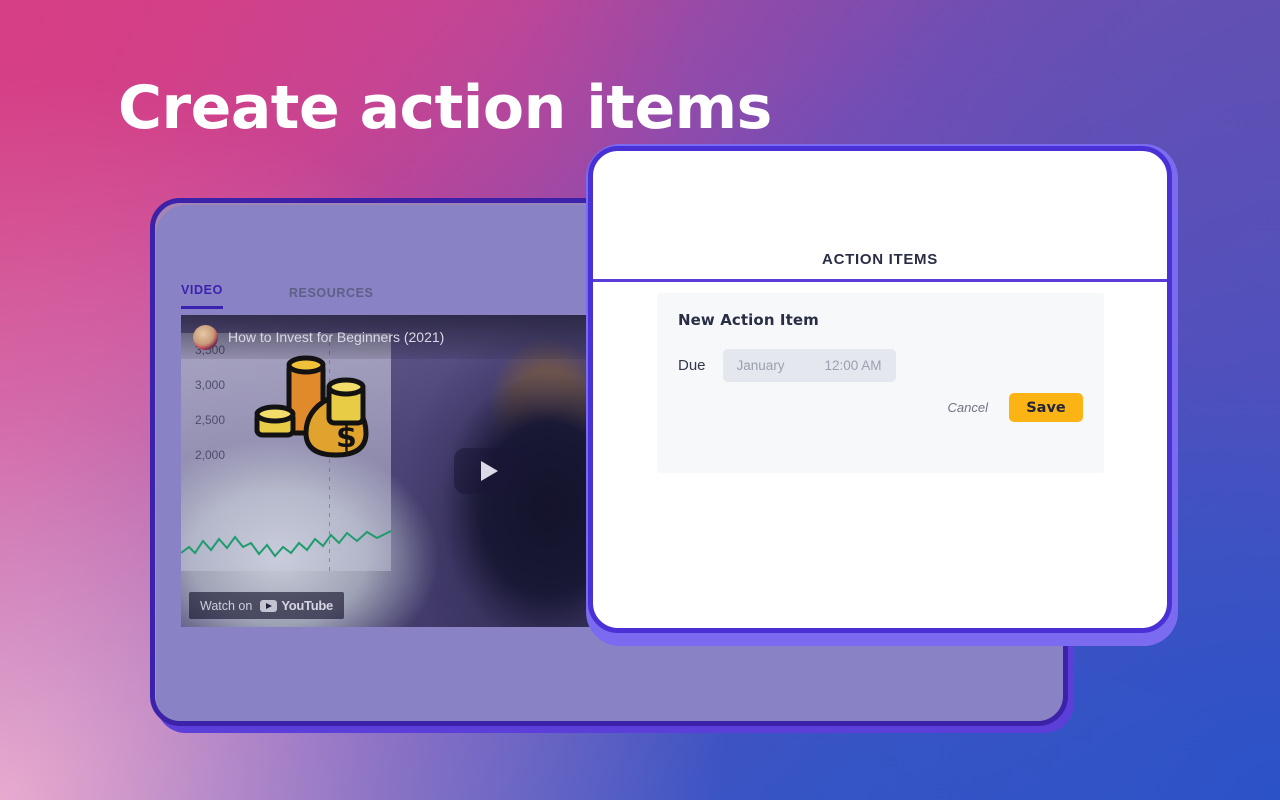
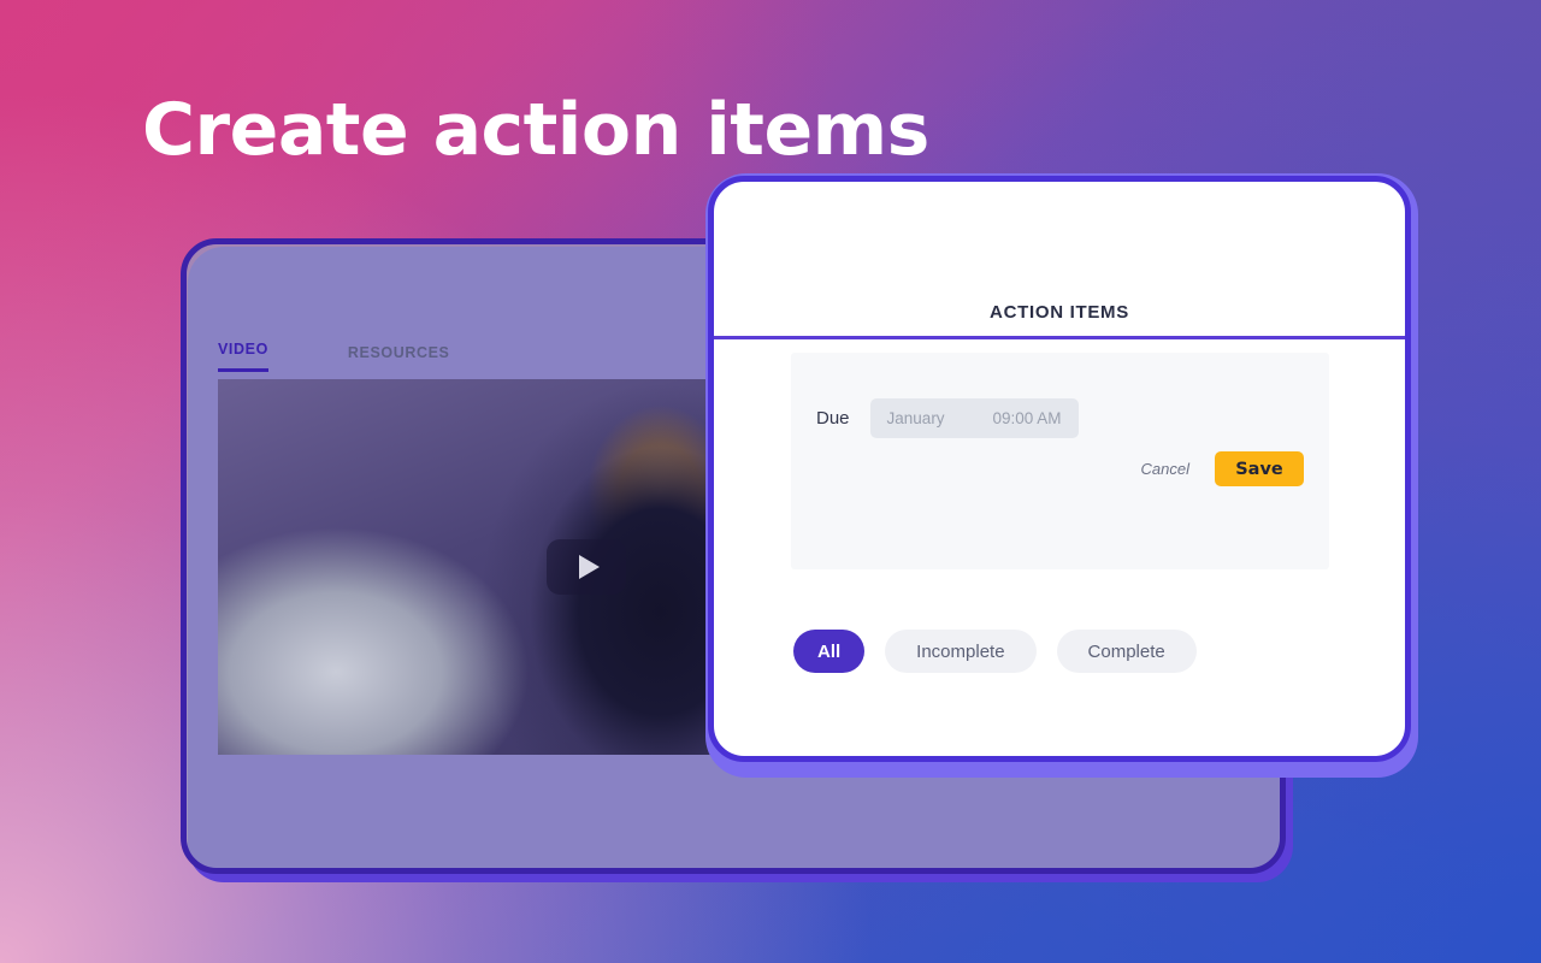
  Create action items
  VIDEO
  RESOURCES
- 3,000
- 2,500
- 2,000
- $
- How to Invest for Beginners (2021)
- Watch on
- YouTube
  ACTION ITEMS
- New Action Item
  Due
  January
- 12:00 AM
+ 09:00 AM
  Cancel
  Save
+ All
+ Incomplete
+ Complete
